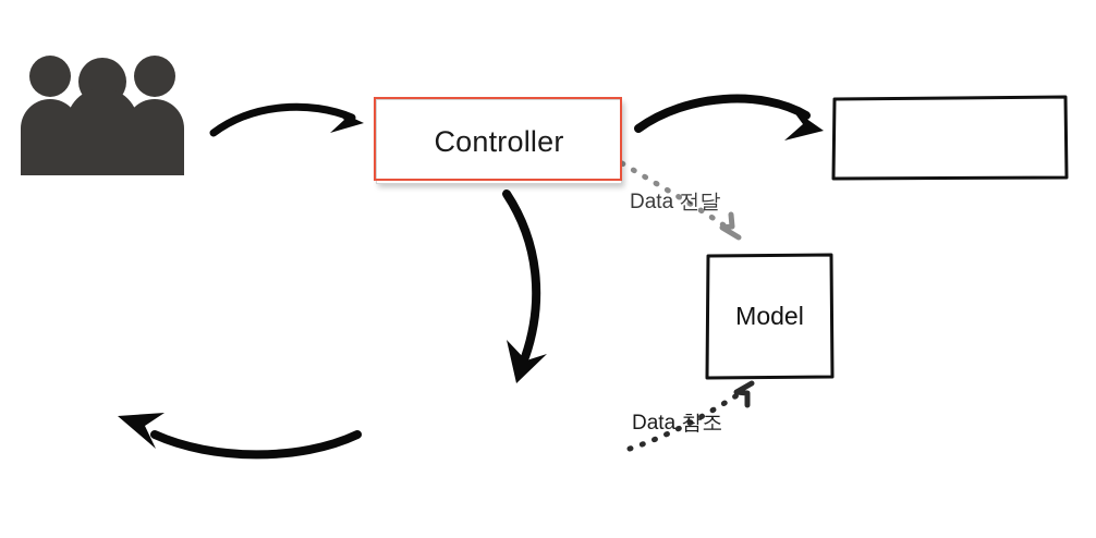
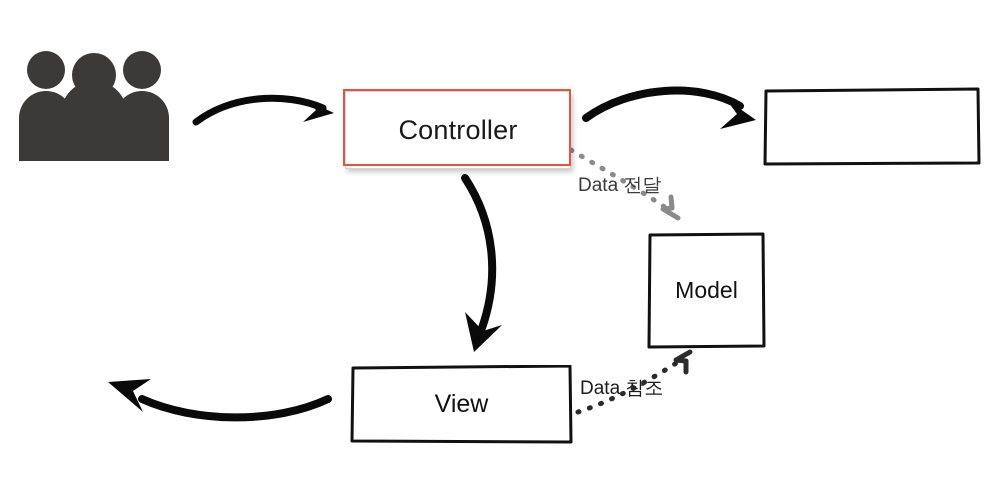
  Controller
  Model
+ View
  Data 전달
  Data 참조
